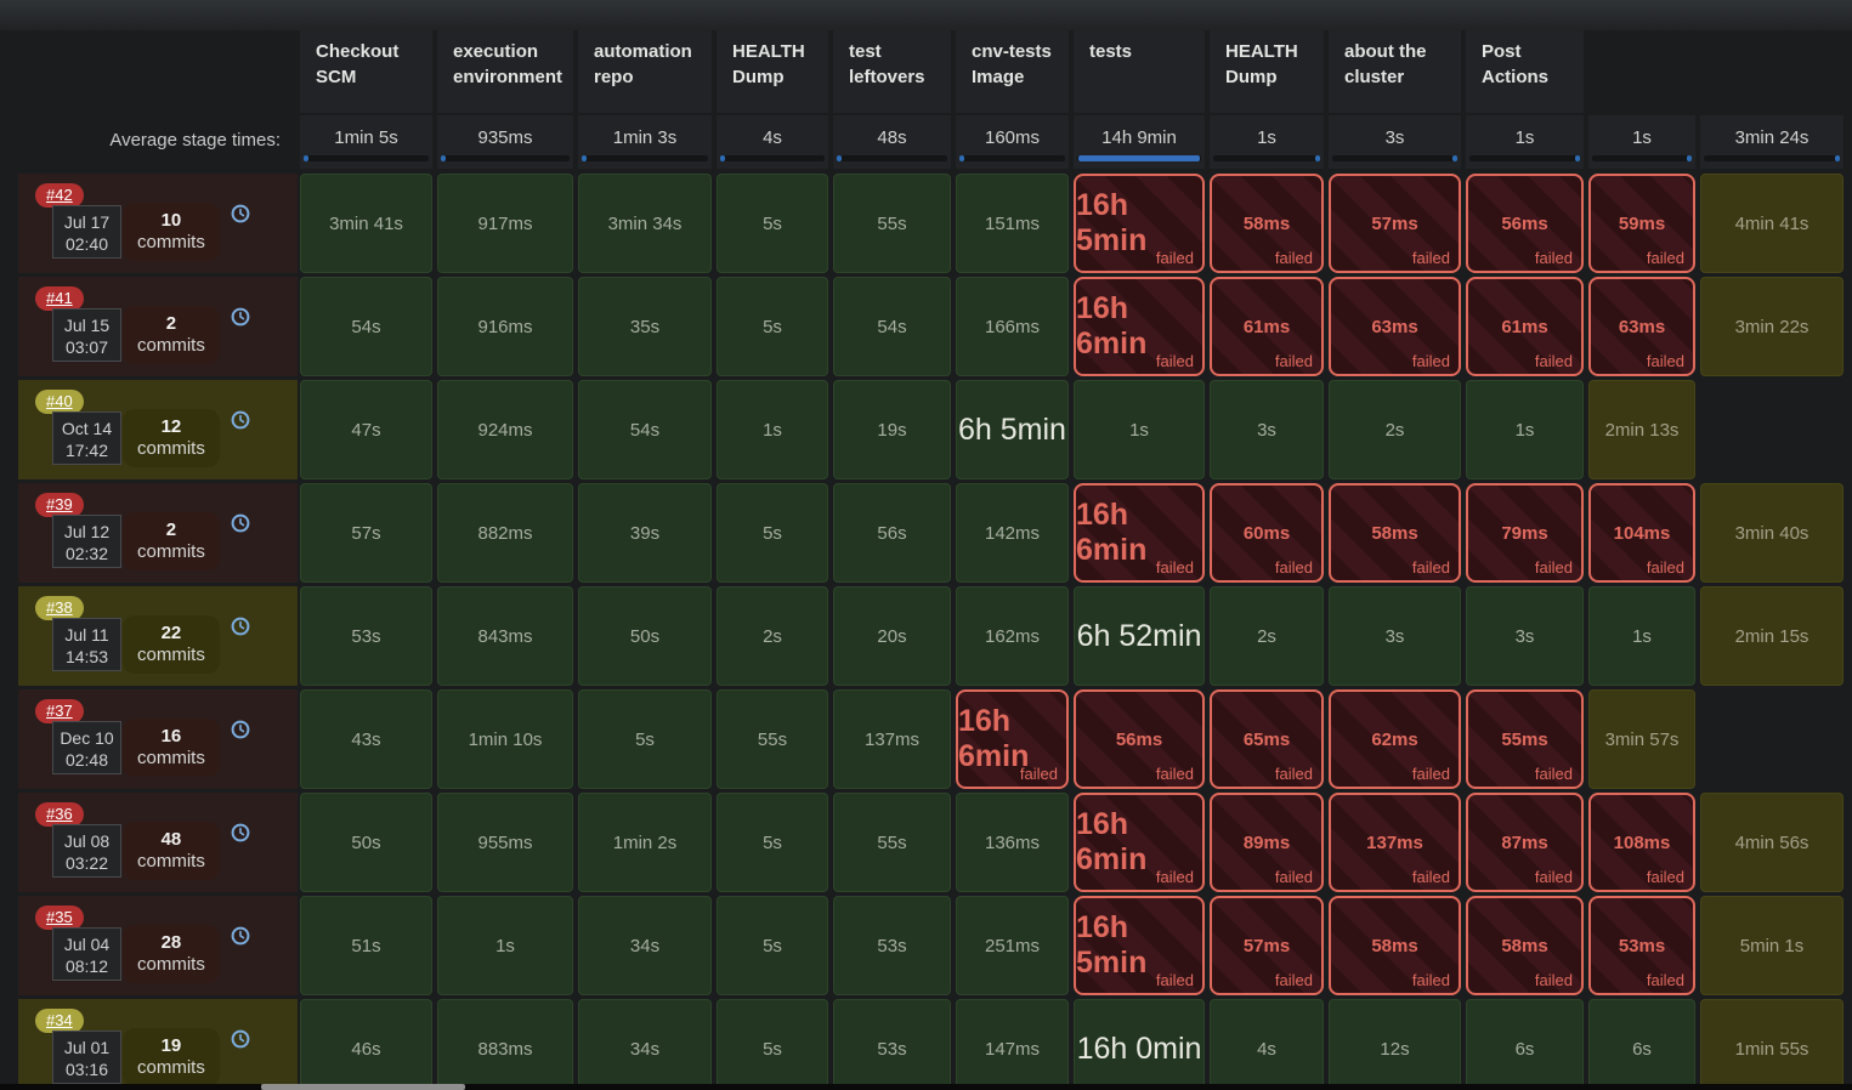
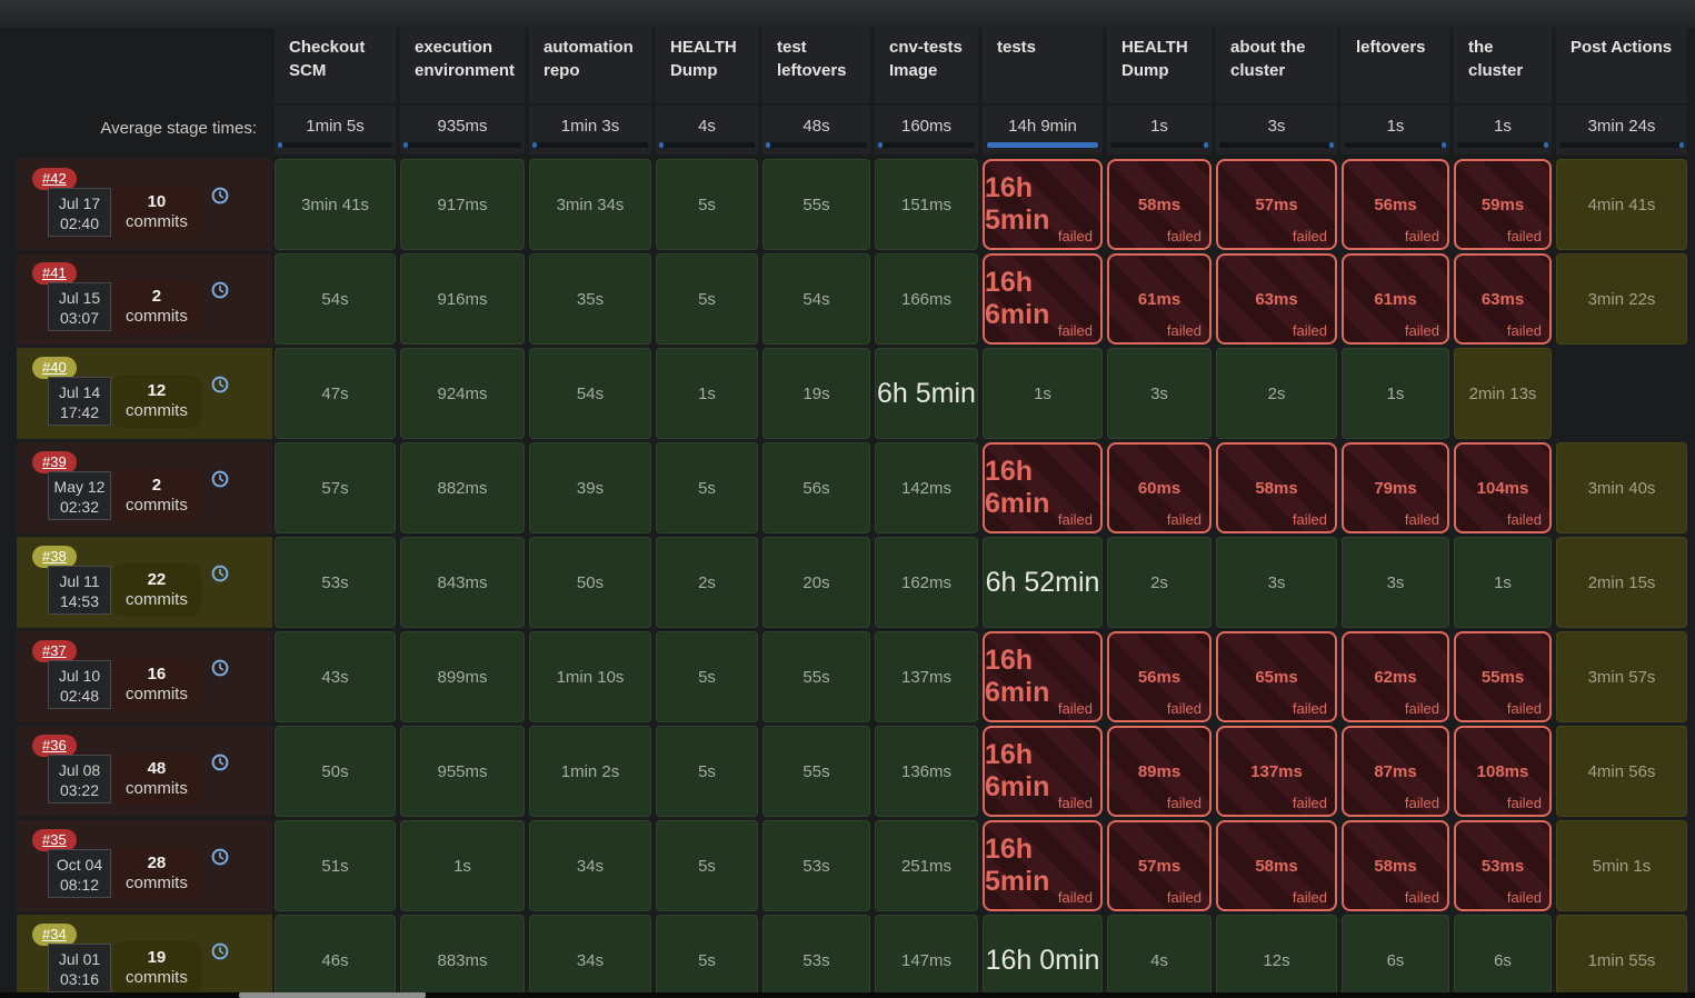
  Checkout SCM
  execution environment
  automation repo
  HEALTH Dump
  test leftovers
  cnv-tests Image
  tests
  HEALTH Dump
  about the cluster
+ leftovers
+ the cluster
  Post Actions
  Average stage times:
  1min 5s
  935ms
  1min 3s
  4s
  48s
  160ms
  14h 9min
  1s
  3s
  1s
  1s
  3min 24s
  #42
  Jul 17
  02:40
  10
  commits
  3min 41s
  917ms
  3min 34s
  5s
  55s
  151ms
  16h 5min
  failed
  58ms
  failed
  57ms
  failed
  56ms
  failed
  59ms
  failed
  4min 41s
  #41
  Jul 15
  03:07
  2
  commits
  54s
  916ms
  35s
  5s
  54s
  166ms
  16h 6min
  failed
  61ms
  failed
  63ms
  failed
  61ms
  failed
  63ms
  failed
  3min 22s
  #40
- Oct 14
+ Jul 14
  17:42
  12
  commits
  47s
  924ms
  54s
  1s
  19s
  6h 5min
  1s
  3s
  2s
  1s
  2min 13s
  #39
- Jul 12
+ May 12
  02:32
  2
  commits
  57s
  882ms
  39s
  5s
  56s
  142ms
  16h 6min
  failed
  60ms
  failed
  58ms
  failed
  79ms
  failed
  104ms
  failed
  3min 40s
  #38
  Jul 11
  14:53
  22
  commits
  53s
  843ms
  50s
  2s
  20s
  162ms
  6h 52min
  2s
  3s
  3s
  1s
  2min 15s
  #37
- Dec 10
+ Jul 10
  02:48
  16
  commits
  43s
+ 899ms
  1min 10s
  5s
  55s
  137ms
  16h 6min
  failed
  56ms
  failed
  65ms
  failed
  62ms
  failed
  55ms
  failed
  3min 57s
  #36
  Jul 08
  03:22
  48
  commits
  50s
  955ms
  1min 2s
  5s
  55s
  136ms
  16h 6min
  failed
  89ms
  failed
  137ms
  failed
  87ms
  failed
  108ms
  failed
  4min 56s
  #35
- Jul 04
+ Oct 04
  08:12
  28
  commits
  51s
  1s
  34s
  5s
  53s
  251ms
  16h 5min
  failed
  57ms
  failed
  58ms
  failed
  58ms
  failed
  53ms
  failed
  5min 1s
  #34
  Jul 01
  03:16
  19
  commits
  46s
  883ms
  34s
  5s
  53s
  147ms
  16h 0min
  4s
  12s
  6s
  6s
  1min 55s
